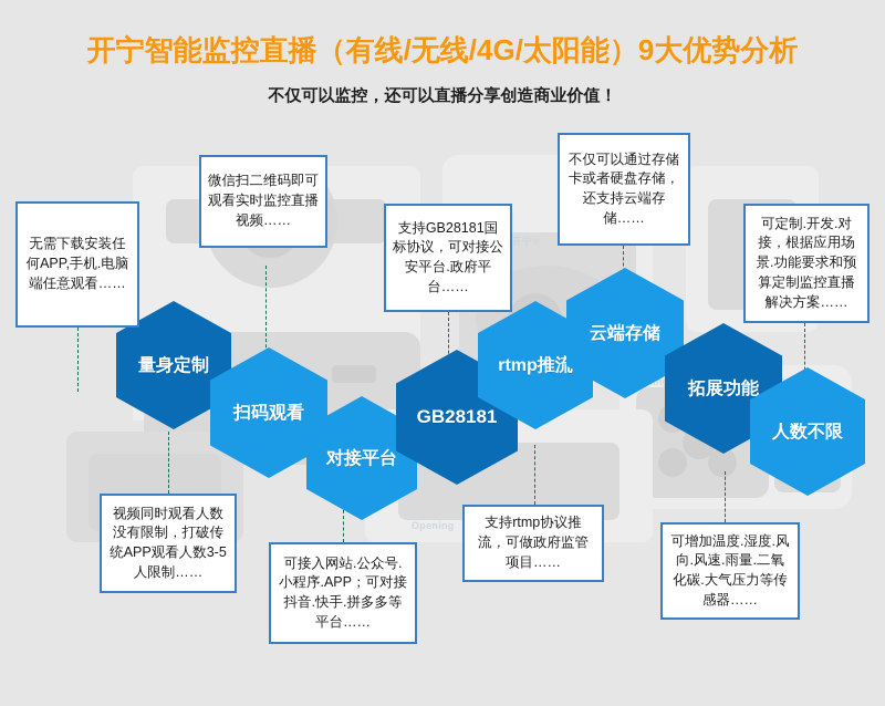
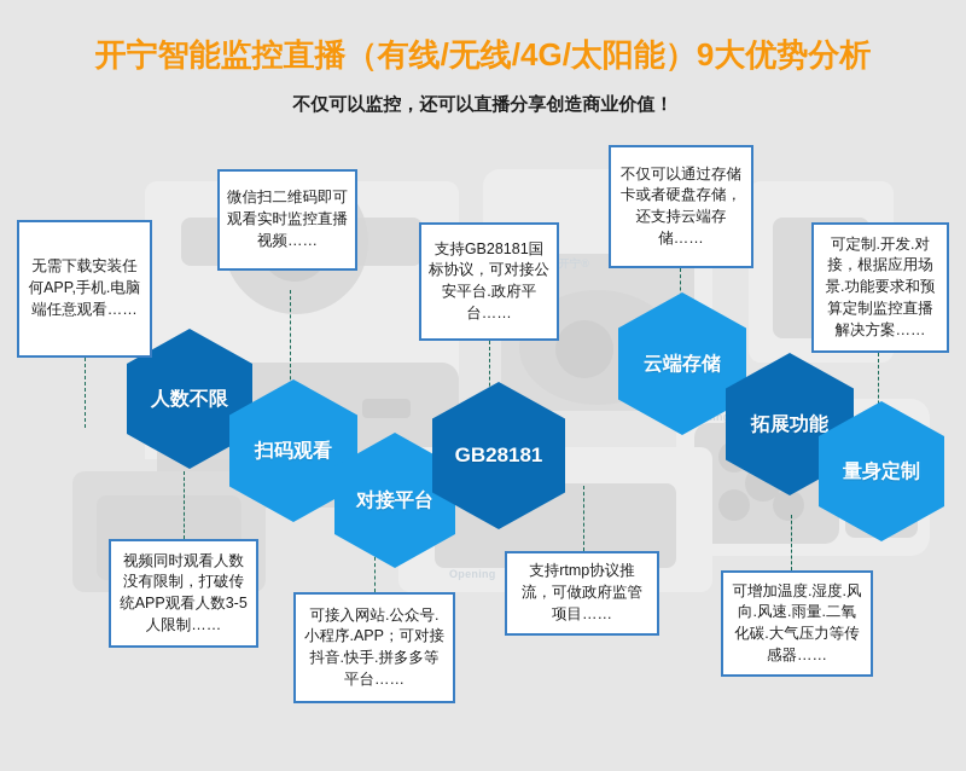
  Opening
  开宁智能监控直播（有线/无线/4G/太阳能）9大优势分析
  不仅可以监控，还可以直播分享创造商业价值！
- 量身定制
+ 人数不限
  扫码观看
  对接平台
  GB28181
- rtmp推流
  云端存储
  拓展功能
- 人数不限
+ 量身定制
  无需下载安装任何APP,手机.电脑端任意观看……
  微信扫二维码即可观看实时监控直播视频……
  支持GB28181国标协议，可对接公安平台.政府平台……
  不仅可以通过存储卡或者硬盘存储，还支持云端存储……
  可定制.开发.对接，根据应用场景.功能要求和预算定制监控直播解决方案……
  视频同时观看人数没有限制，打破传统APP观看人数3-5人限制……
  可接入网站.公众号.小程序.APP；可对接抖音.快手.拼多多等平台……
  支持rtmp协议推流，可做政府监管项目……
  可增加温度.湿度.风向.风速.雨量.二氧化碳.大气压力等传感器……
